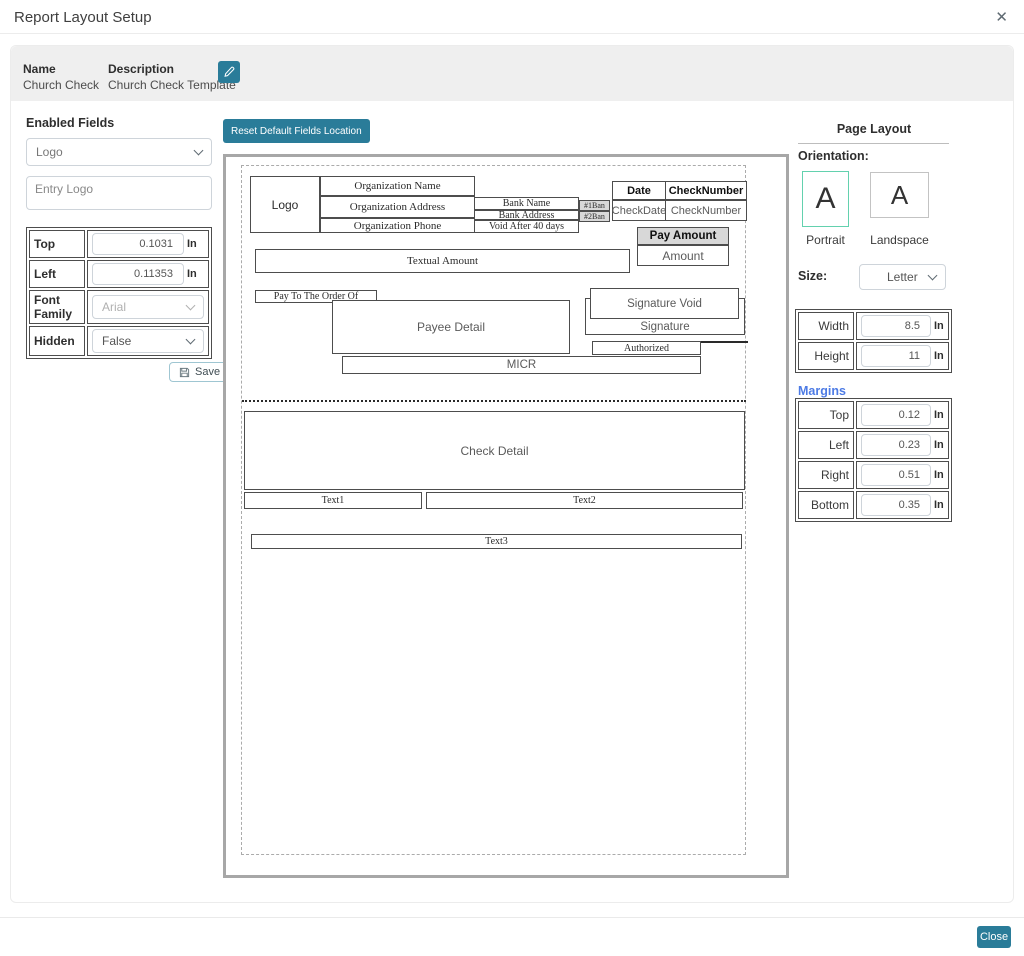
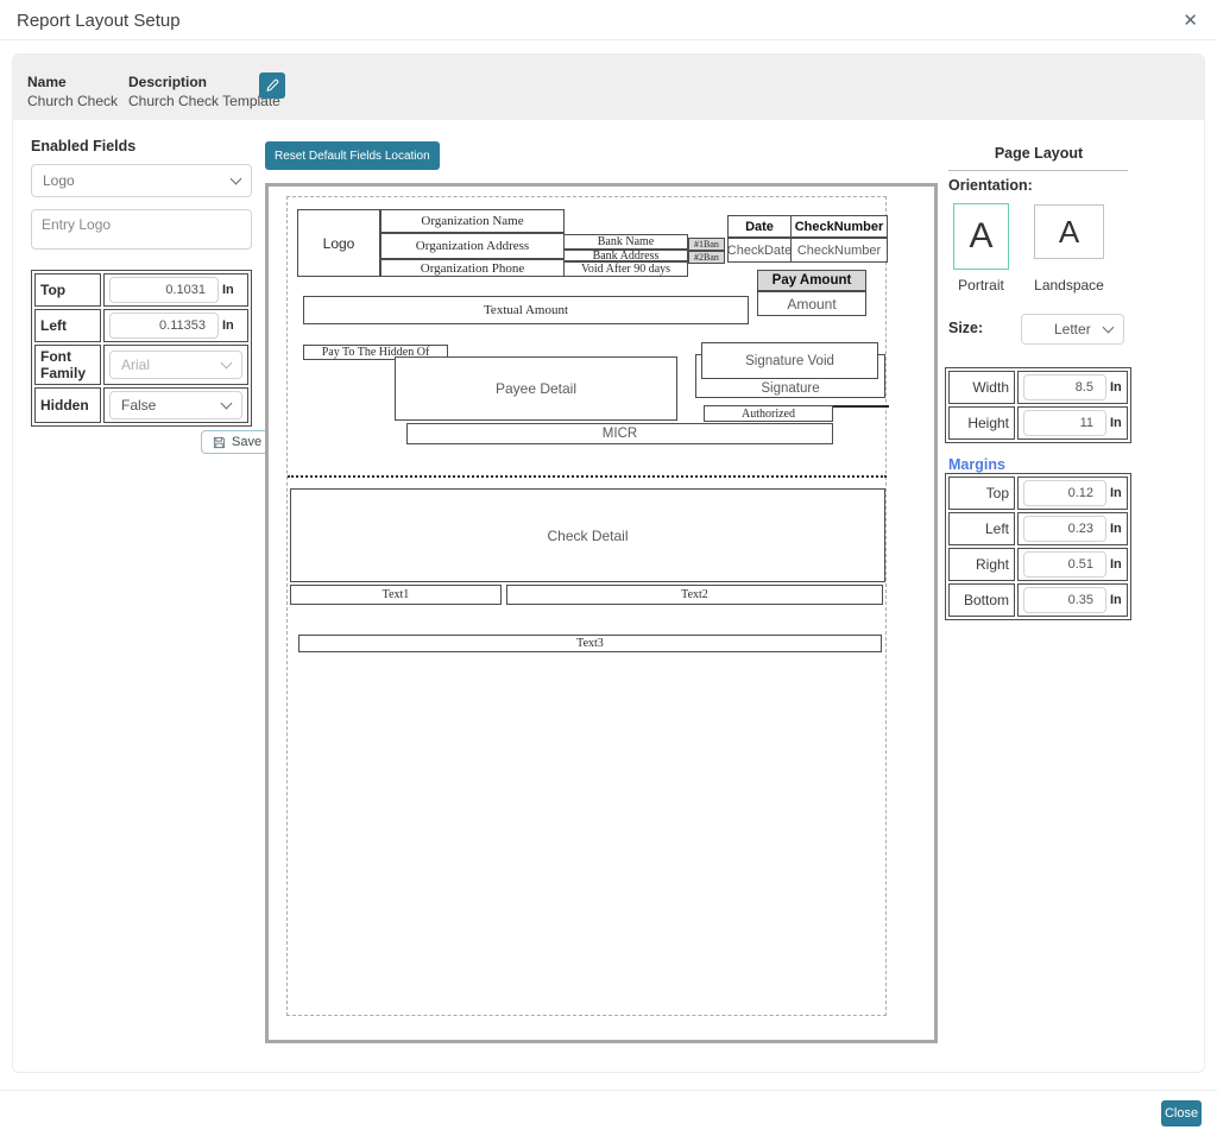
  Report Layout Setup
  ✕
  Name
  Church Check
  Description
  Church Check Template
  Enabled Fields
  Logo
  Entry Logo
  Top	0.1031 In
  Left	0.11353 In
  Font Family	Arial
  Hidden	False
  Save
  Reset Default Fields Location
  Logo
  Organization Name
  Organization Address
  Organization Phone
  Bank Name
  Bank Address
- Void After 40 days
+ Void After 90 days
  #1Ban
  #2Ban
  Date
  CheckNumber
  CheckDate
  CheckNumber
  Pay Amount
  Amount
  Textual Amount
- Pay To The Order Of
+ Pay To The Hidden Of
  Payee Detail
  Signature
  Signature Void
  Authorized
  MICR
  Check Detail
  Text1
  Text2
  Text3
  Page Layout
  Orientation:
  A
  A
  Portrait
  Landspace
  Size:
  Letter
  Width	8.5 In
  Height	11 In
  Margins
  Top	0.12 In
  Left	0.23 In
  Right	0.51 In
  Bottom	0.35 In
  Close
